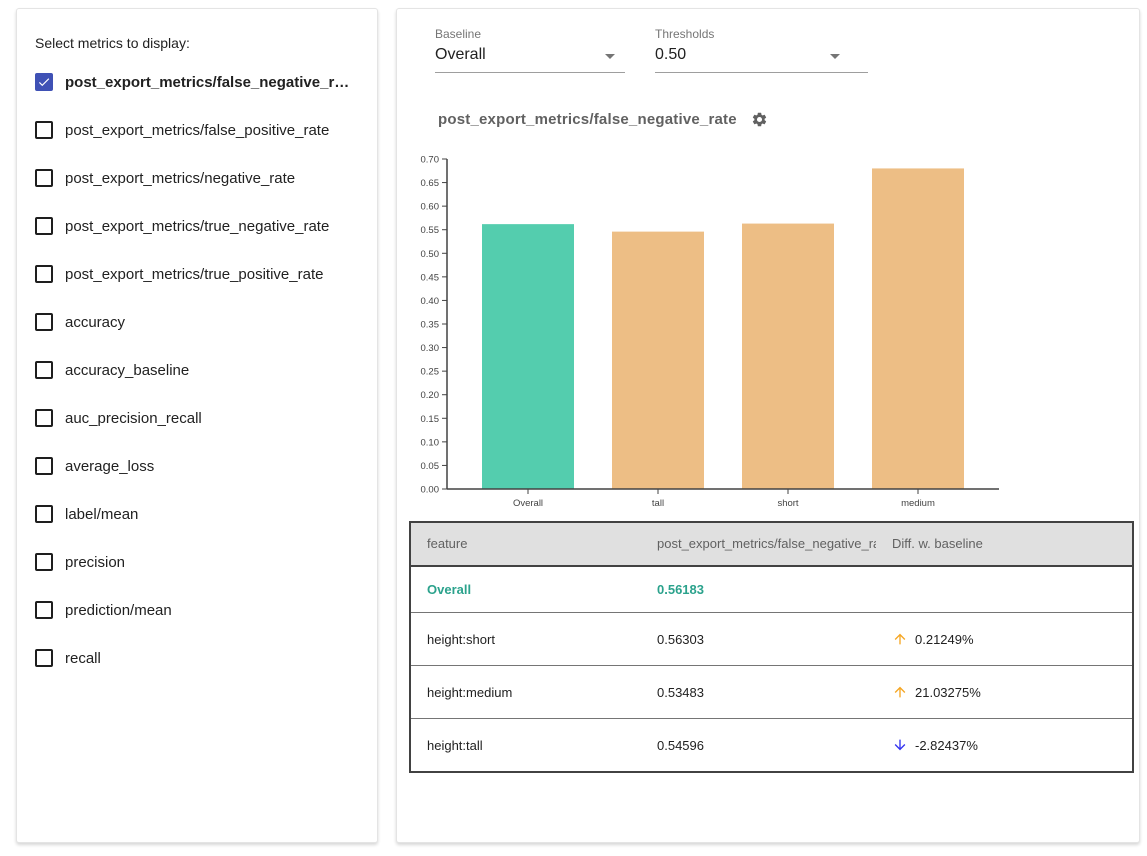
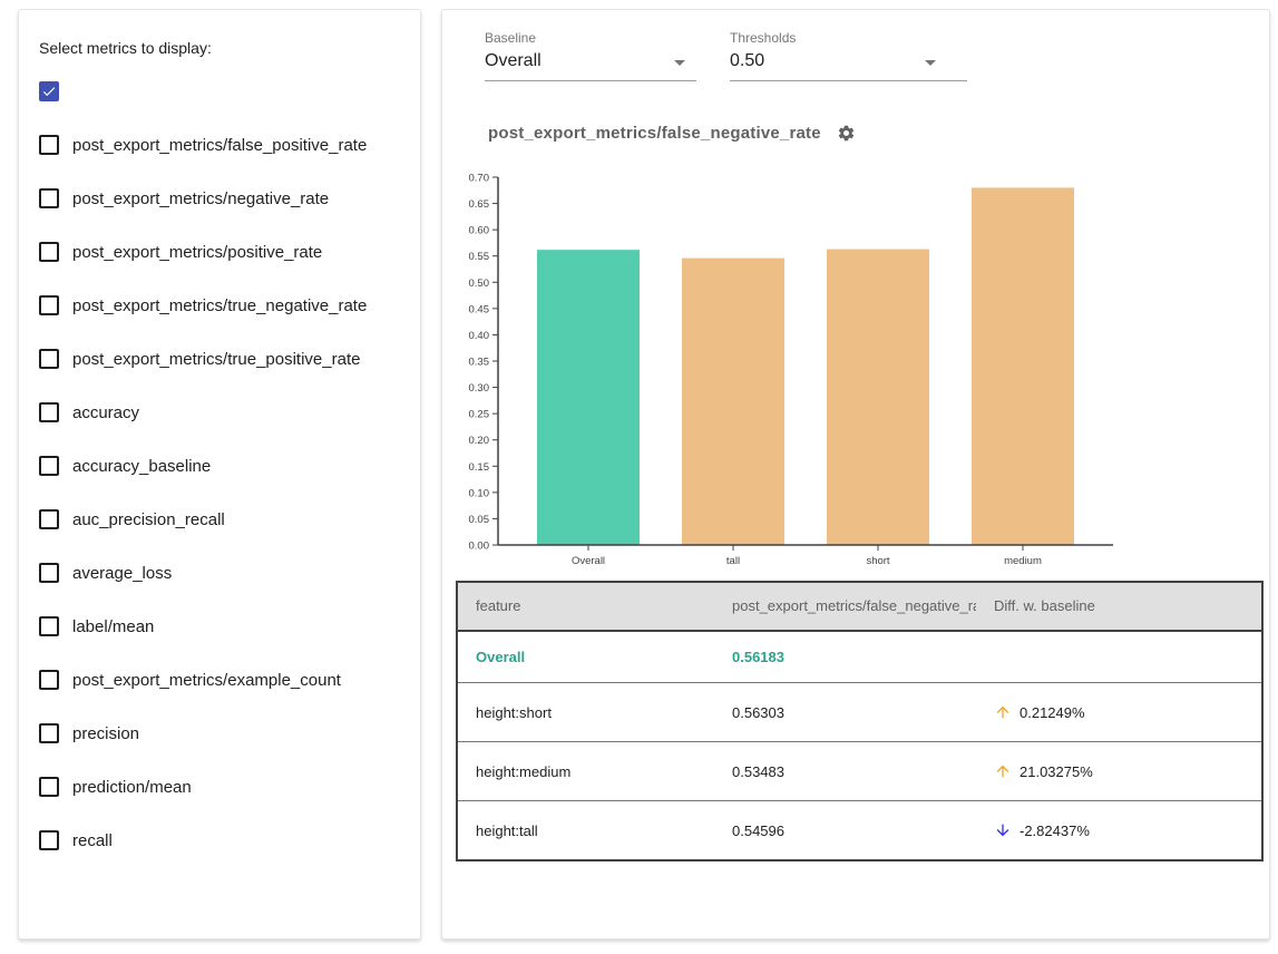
  Select metrics to display:
- post_export_metrics/false_negative_r…
  post_export_metrics/false_positive_rate
  post_export_metrics/negative_rate
+ post_export_metrics/positive_rate
  post_export_metrics/true_negative_rate
  post_export_metrics/true_positive_rate
  accuracy
  accuracy_baseline
  auc_precision_recall
  average_loss
  label/mean
+ post_export_metrics/example_count
  precision
  prediction/mean
  recall
  Baseline
  Overall
  Thresholds
  0.50
  post_export_metrics/false_negative_rate
  0.00
  0.05
  0.10
  0.15
  0.20
  0.25
  0.30
  0.35
  0.40
  0.45
  0.50
  0.55
  0.60
  0.65
  0.70
  Overall
  tall
  short
  medium
  feature
  post_export_metrics/false_negative_r
  Diff. w. baseline
  Overall
  0.56183
  height:short
  0.56303
  0.21249%
  height:medium
  0.53483
  21.03275%
  height:tall
  0.54596
  -2.82437%
